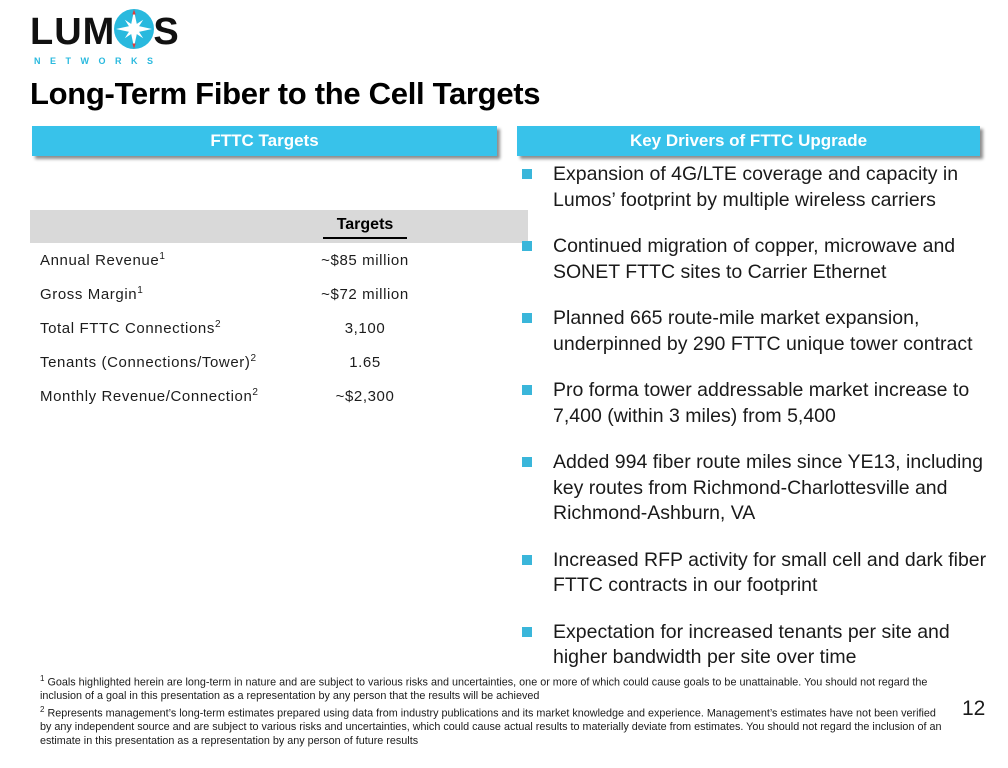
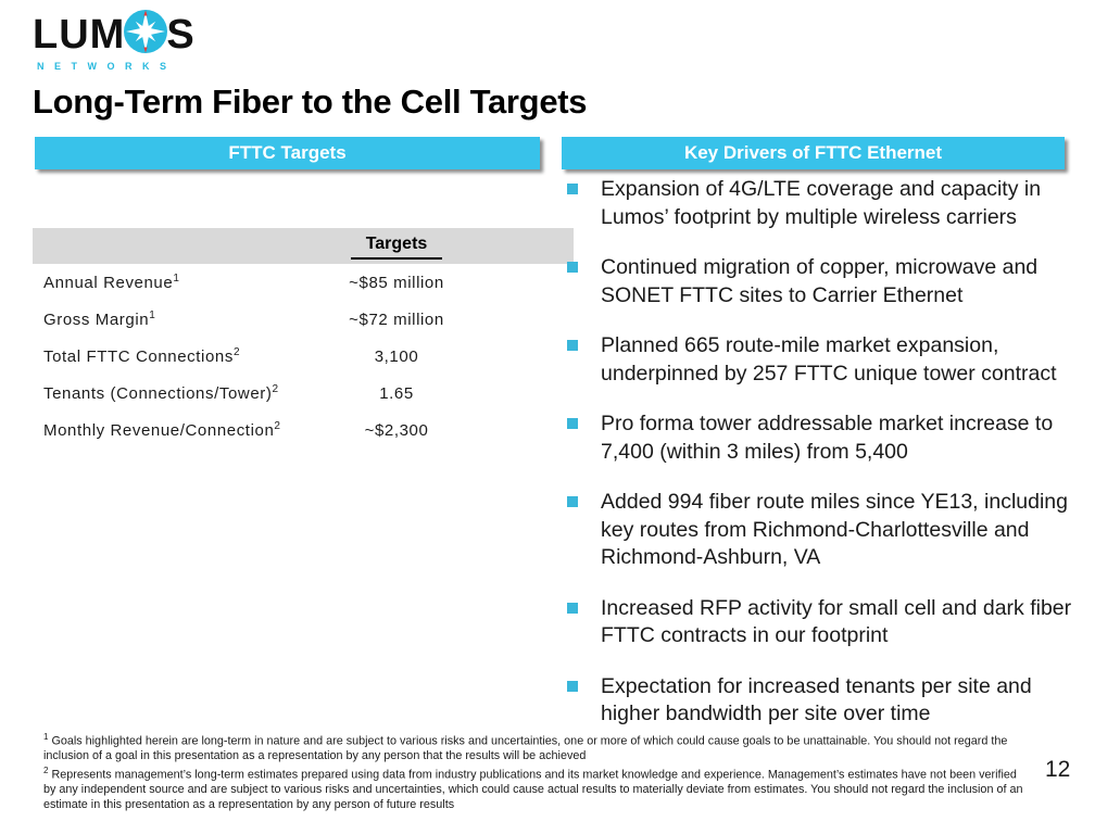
  LUM
  S
  NETWORKS
  Long-Term Fiber to the Cell Targets
  FTTC Targets
- Key Drivers of FTTC Upgrade
+ Key Drivers of FTTC Ethernet
  Targets
  Annual Revenue1
  ~$85 million
  Gross Margin1
  ~$72 million
  Total FTTC Connections2
  3,100
  Tenants (Connections/Tower)2
  1.65
  Monthly Revenue/Connection2
  ~$2,300
  Expansion of 4G/LTE coverage and capacity in Lumos’ footprint by multiple wireless carriers
  Continued migration of copper, microwave and SONET FTTC sites to Carrier Ethernet
- Planned 665 route-mile market expansion, underpinned by 290 FTTC unique tower contract
+ Planned 665 route-mile market expansion, underpinned by 257 FTTC unique tower contract
  Pro forma tower addressable market increase to 7,400 (within 3 miles) from 5,400
  Added 994 fiber route miles since YE13, including key routes from Richmond-Charlottesville and Richmond-Ashburn, VA
  Increased RFP activity for small cell and dark fiber FTTC contracts in our footprint
  Expectation for increased tenants per site and higher bandwidth per site over time
  1 Goals highlighted herein are long-term in nature and are subject to various risks and uncertainties, one or more of which could cause goals to be unattainable. You should not regard the inclusion of a goal in this presentation as a representation by any person that the results will be achieved
  2 Represents management’s long-term estimates prepared using data from industry publications and its market knowledge and experience. Management’s estimates have not been verified by any independent source and are subject to various risks and uncertainties, which could cause actual results to materially deviate from estimates. You should not regard the inclusion of an estimate in this presentation as a representation by any person of future results
  12
